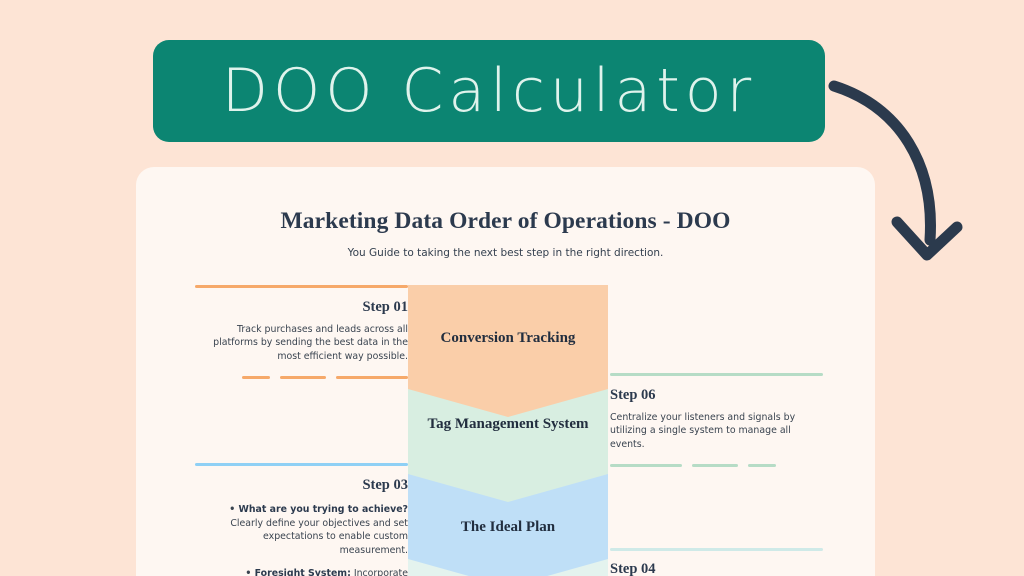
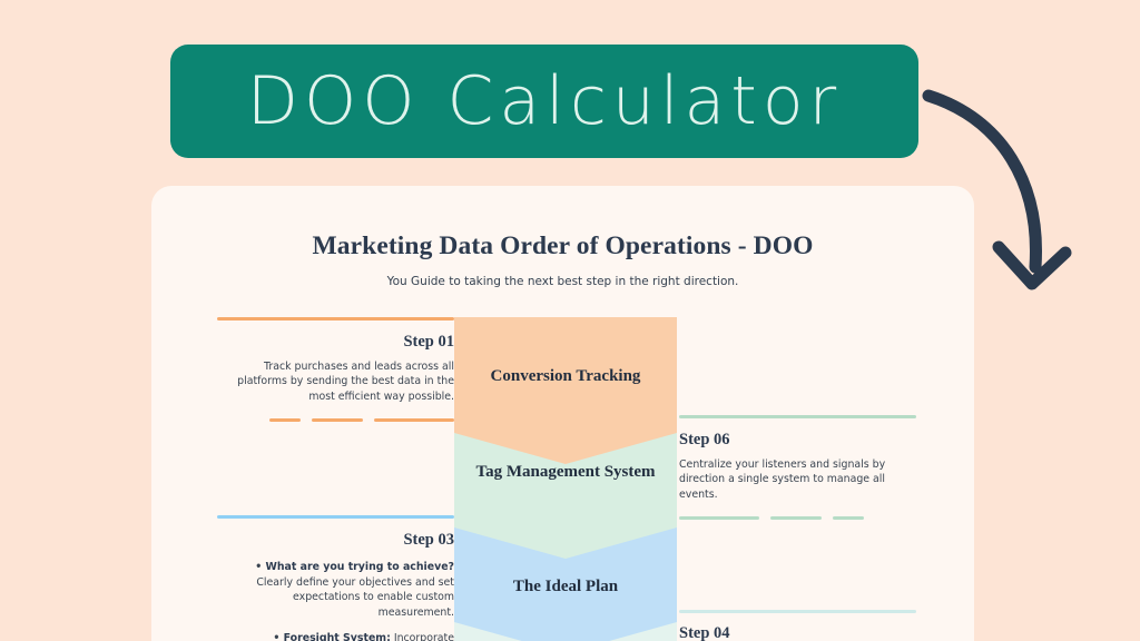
  DOO Calculator
  Marketing Data Order of Operations - DOO
  You Guide to taking the next best step in the right direction.
  Conversion Tracking
  Tag Management System
  The Ideal Plan
  Step 01
  Track purchases and leads across all platforms by sending the best data in the most efficient way possible.
  Step 06
- Centralize your listeners and signals by utilizing a single system to manage all events.
+ Centralize your listeners and signals by direction a single system to manage all events.
  Step 03
  • What are you trying to achieve? Clearly define your objectives and set expectations to enable custom measurement.
  • Foresight System: Incorporate
  Step 04
